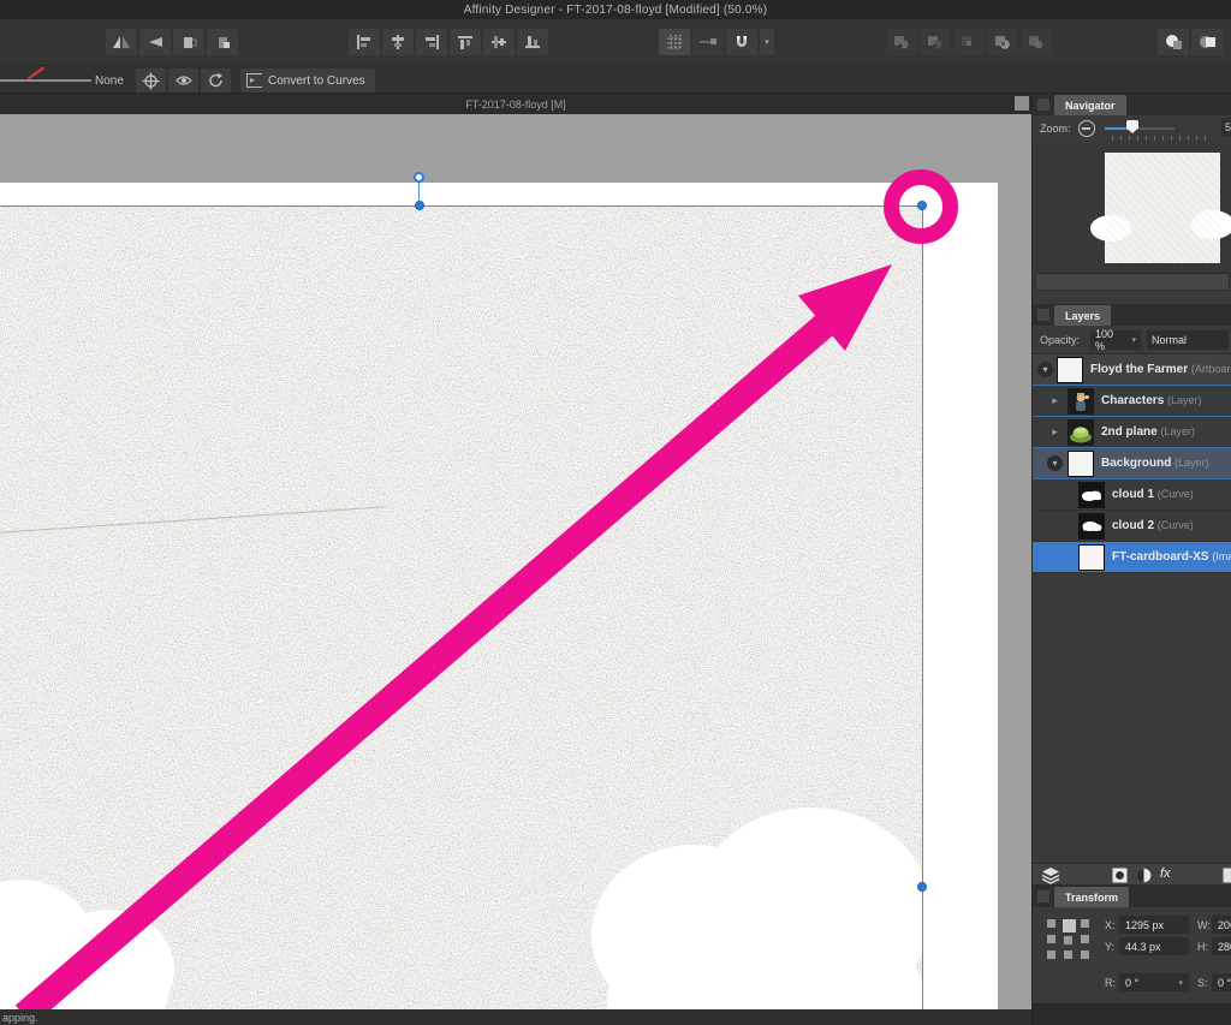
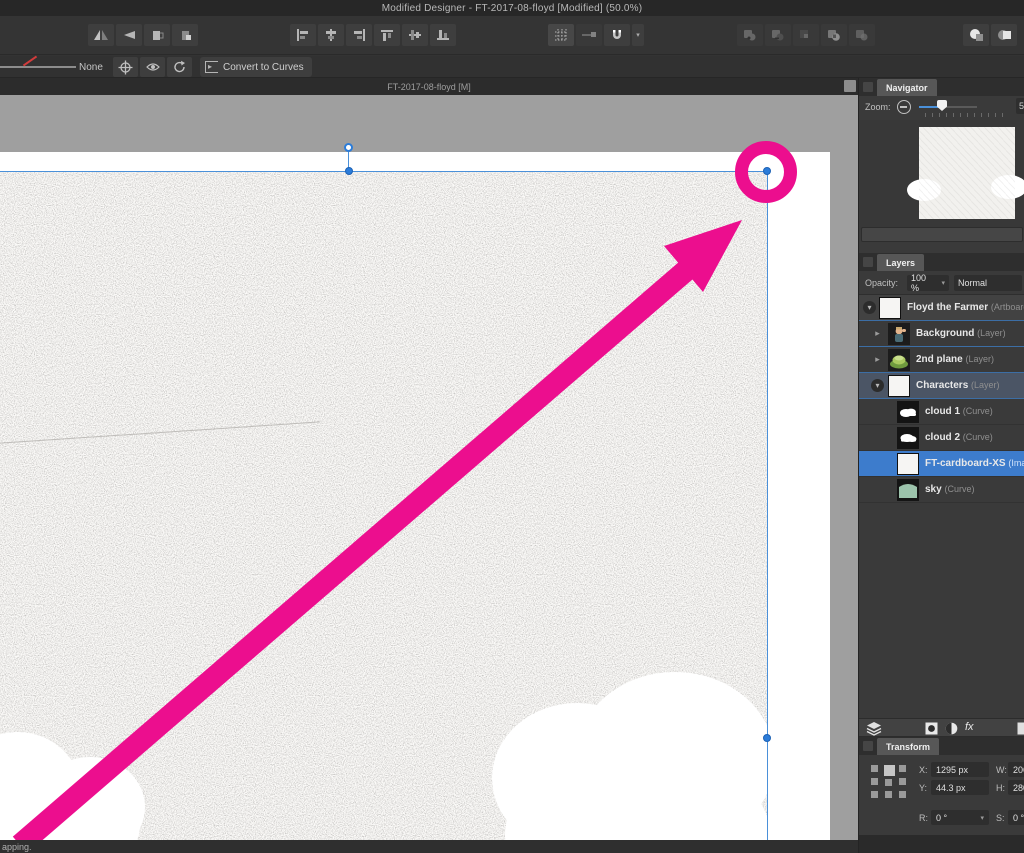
- Affinity Designer - FT-2017-08-floyd [Modified] (50.0%)
+ Modified Designer - FT-2017-08-floyd [Modified] (50.0%)
  None
  Convert to Curves
  FT-2017-08-floyd [M]
  apping.
  Navigator
  Zoom:
  5
  Layers
  Opacity:
  100 %
  Normal
  Floyd the Farmer (Artboar
- Characters (Layer)
+ Background (Layer)
  2nd plane (Layer)
- Background (Layer)
+ Characters (Layer)
  cloud 1 (Curve)
  cloud 2 (Curve)
  FT-cardboard-XS (Im
+ sky (Curve)
  fx
  Transform
  X:
  1295 px
  W:
  Y:
  44.3 px
  H:
  R:
  0 °
  S:
  0 °
